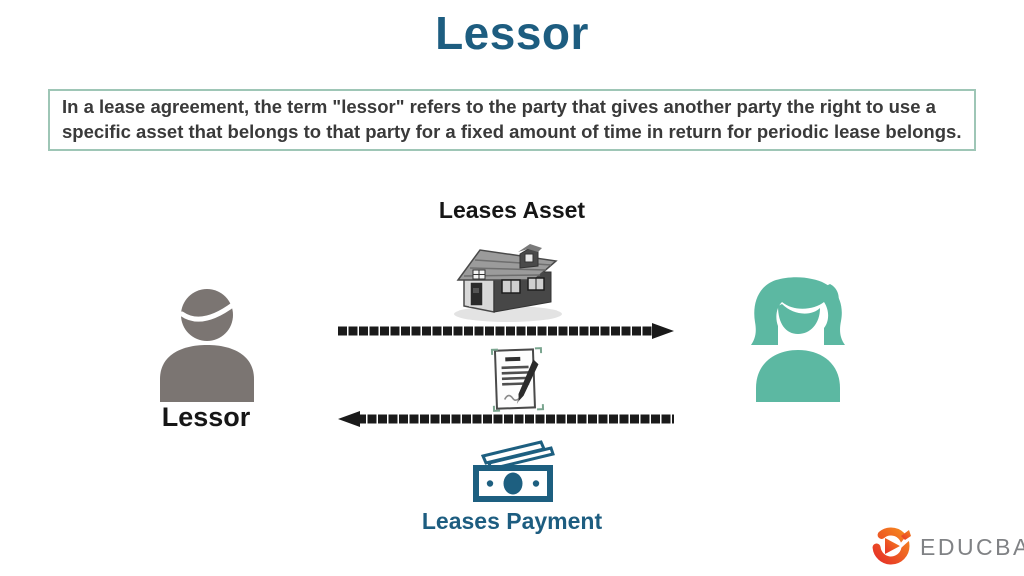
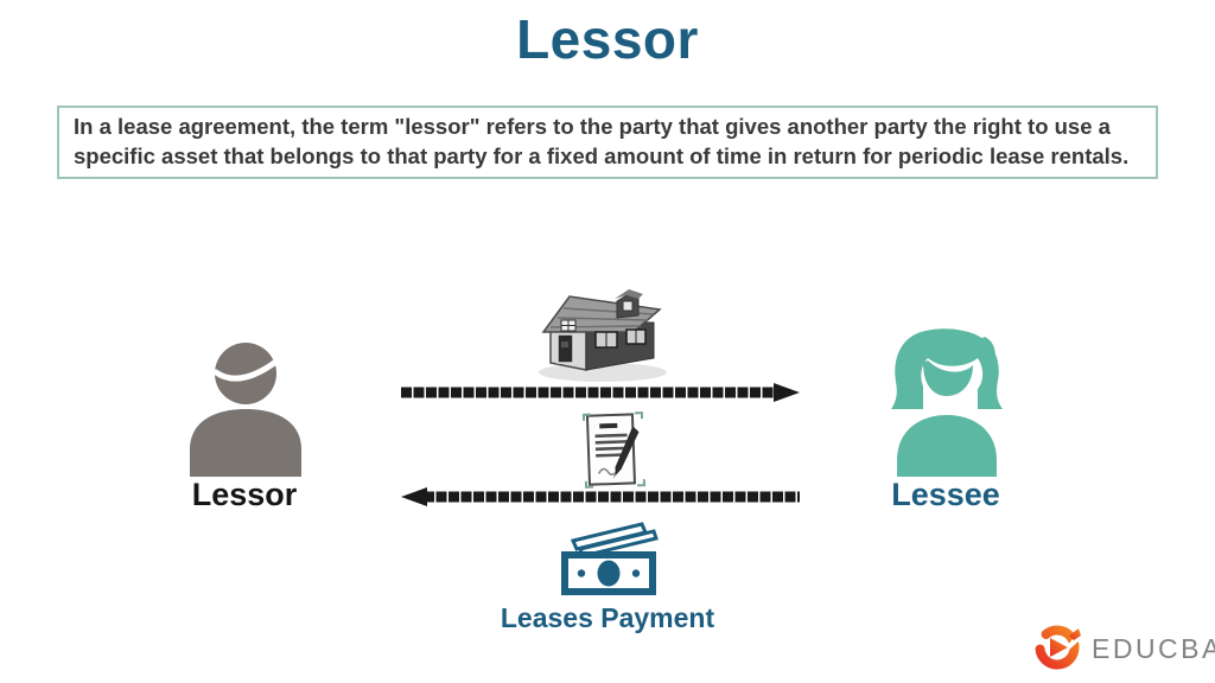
  Lessor
- In a lease agreement, the term "lessor" refers to the party that gives another party the right to use a specific asset that belongs to that party for a fixed amount of time in return for periodic lease belongs.
+ In a lease agreement, the term "lessor" refers to the party that gives another party the right to use a specific asset that belongs to that party for a fixed amount of time in return for periodic lease rentals.
- Leases Asset
  Leases Payment
  Lessor
+ Lessee
  EDUCBA
